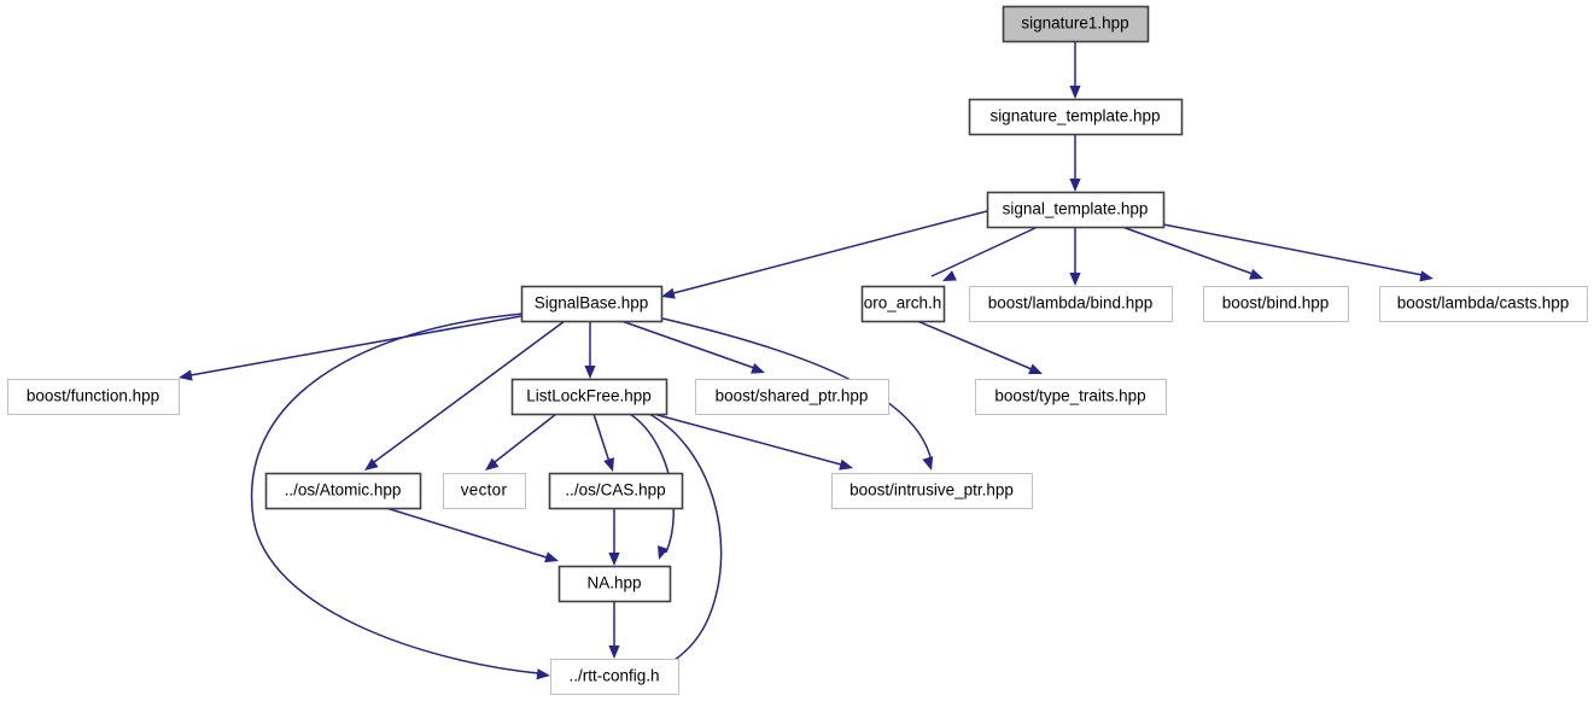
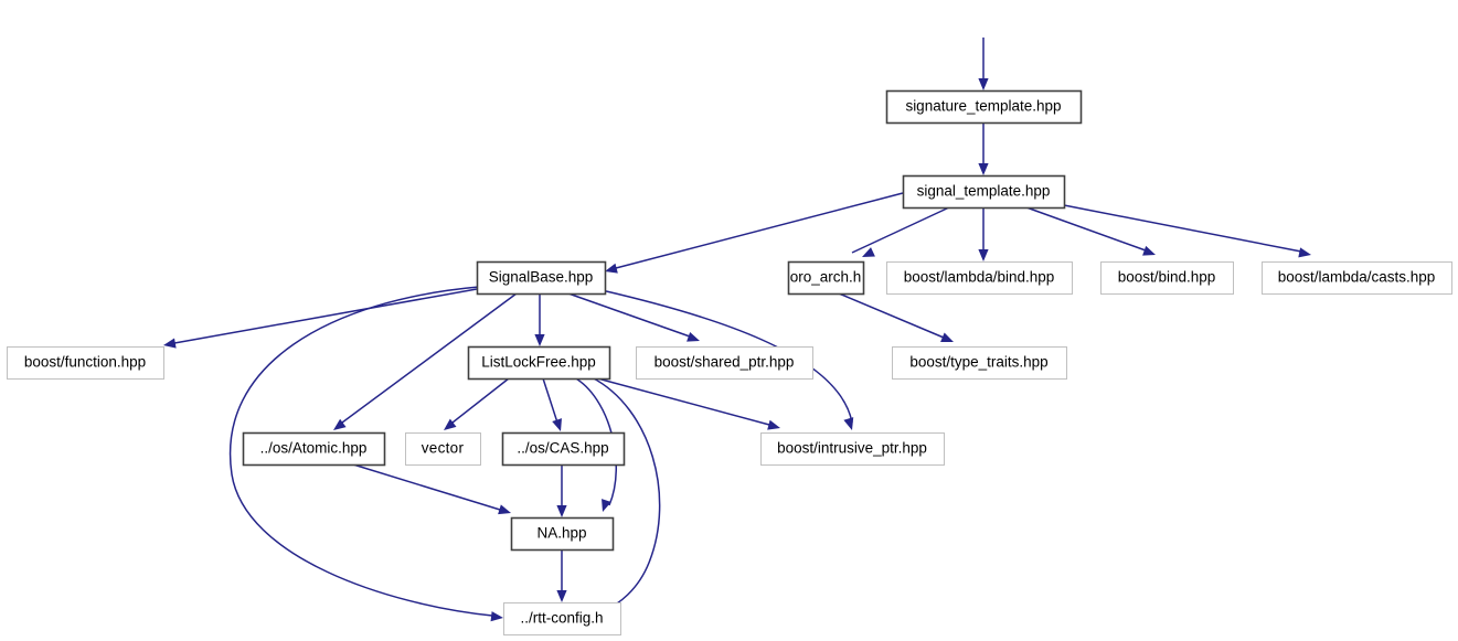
- signature1.hpp
  signature_template.hpp
  signal_template.hpp
  SignalBase.hpp
  oro_arch.h
  boost/lambda/bind.hpp
  boost/bind.hpp
  boost/lambda/casts.hpp
  boost/function.hpp
  ListLockFree.hpp
  boost/shared_ptr.hpp
  boost/type_traits.hpp
  ../os/Atomic.hpp
  vector
  ../os/CAS.hpp
  boost/intrusive_ptr.hpp
  NA.hpp
  ../rtt-config.h
